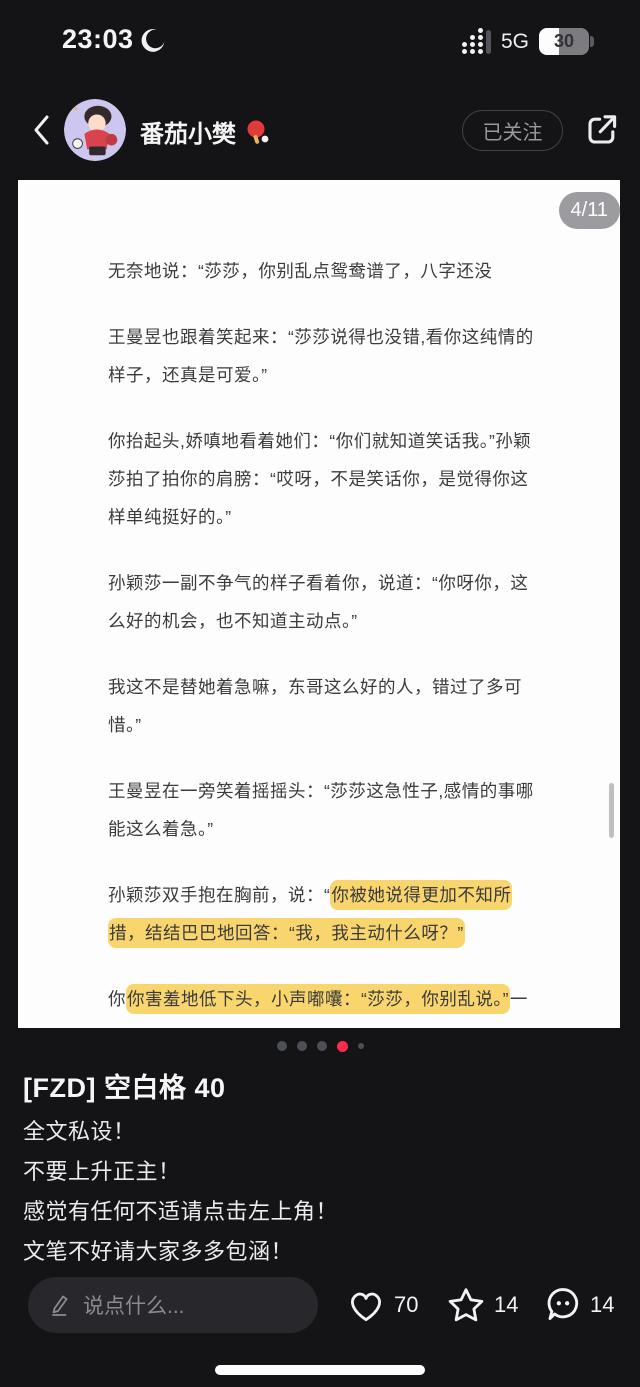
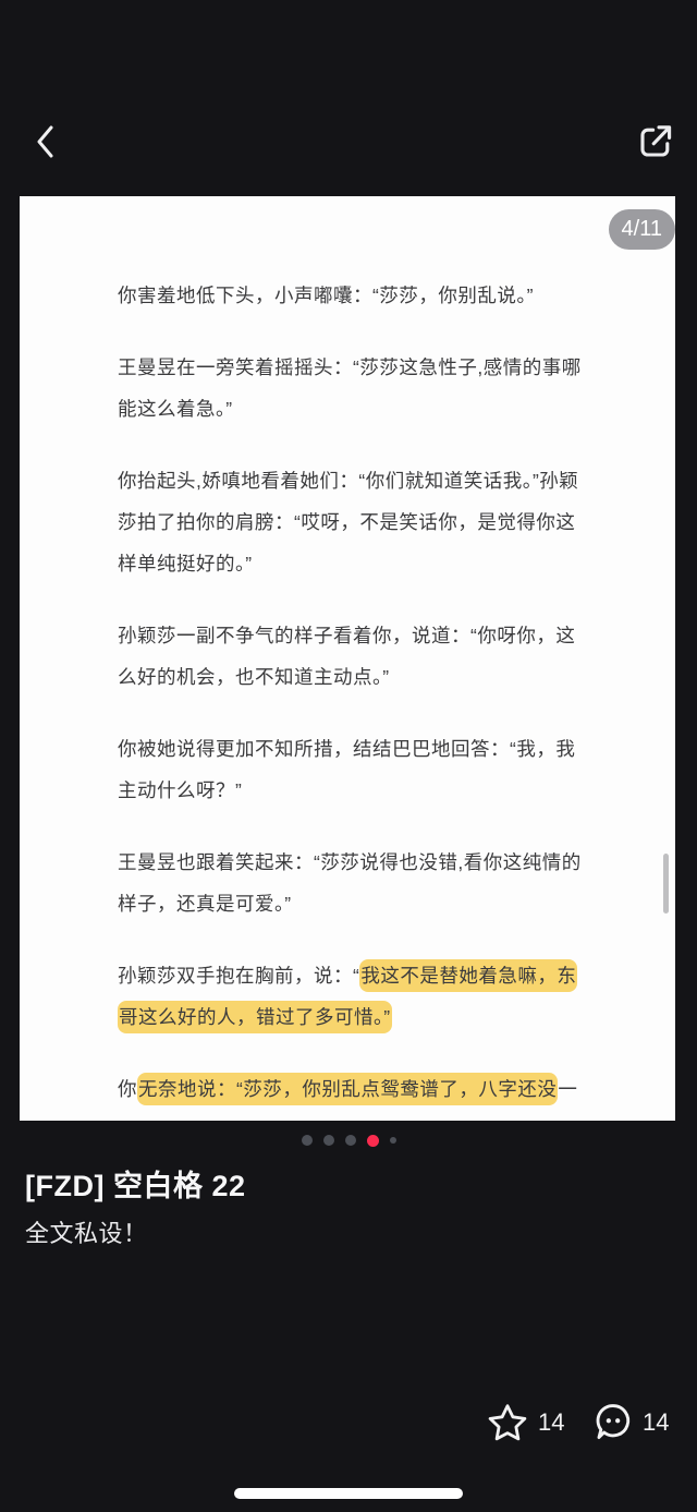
- 23:03
- 5G
- 30
- ✦
- 番茄小樊
- 已关注
  4/11
- 无奈地说：“莎莎，你别乱点鸳鸯谱了，八字还没
+ 你害羞地低下头，小声嘟囔：“莎莎，你别乱说。”
- 王曼昱也跟着笑起来：“莎莎说得也没错,看你这纯情的样子，还真是可爱。”
+ 王曼昱在一旁笑着摇摇头：“莎莎这急性子,感情的事哪能这么着急。”
  你抬起头,娇嗔地看着她们：“你们就知道笑话我。”孙颖莎拍了拍你的肩膀：“哎呀，不是笑话你，是觉得你这样单纯挺好的。”
  孙颖莎一副不争气的样子看着你，说道：“你呀你，这么好的机会，也不知道主动点。”
- 我这不是替她着急嘛，东哥这么好的人，错过了多可惜。”
+ 你被她说得更加不知所措，结结巴巴地回答：“我，我主动什么呀？”
- 王曼昱在一旁笑着摇摇头：“莎莎这急性子,感情的事哪能这么着急。”
+ 王曼昱也跟着笑起来：“莎莎说得也没错,看你这纯情的样子，还真是可爱。”
- 孙颖莎双手抱在胸前，说：“你被她说得更加不知所措，结结巴巴地回答：“我，我主动什么呀？”
+ 孙颖莎双手抱在胸前，说：“我这不是替她着急嘛，东哥这么好的人，错过了多可惜。”
- 你你害羞地低下头，小声嘟囔：“莎莎，你别乱说。”一
+ 你无奈地说：“莎莎，你别乱点鸳鸯谱了，八字还没一
- [FZD] 空白格 40
+ [FZD] 空白格 22
  全文私设！
- 不要上升正主！
- 感觉有任何不适请点击左上角！
- 文笔不好请大家多多包涵！
- 说点什么...
- 70
  14
  14
